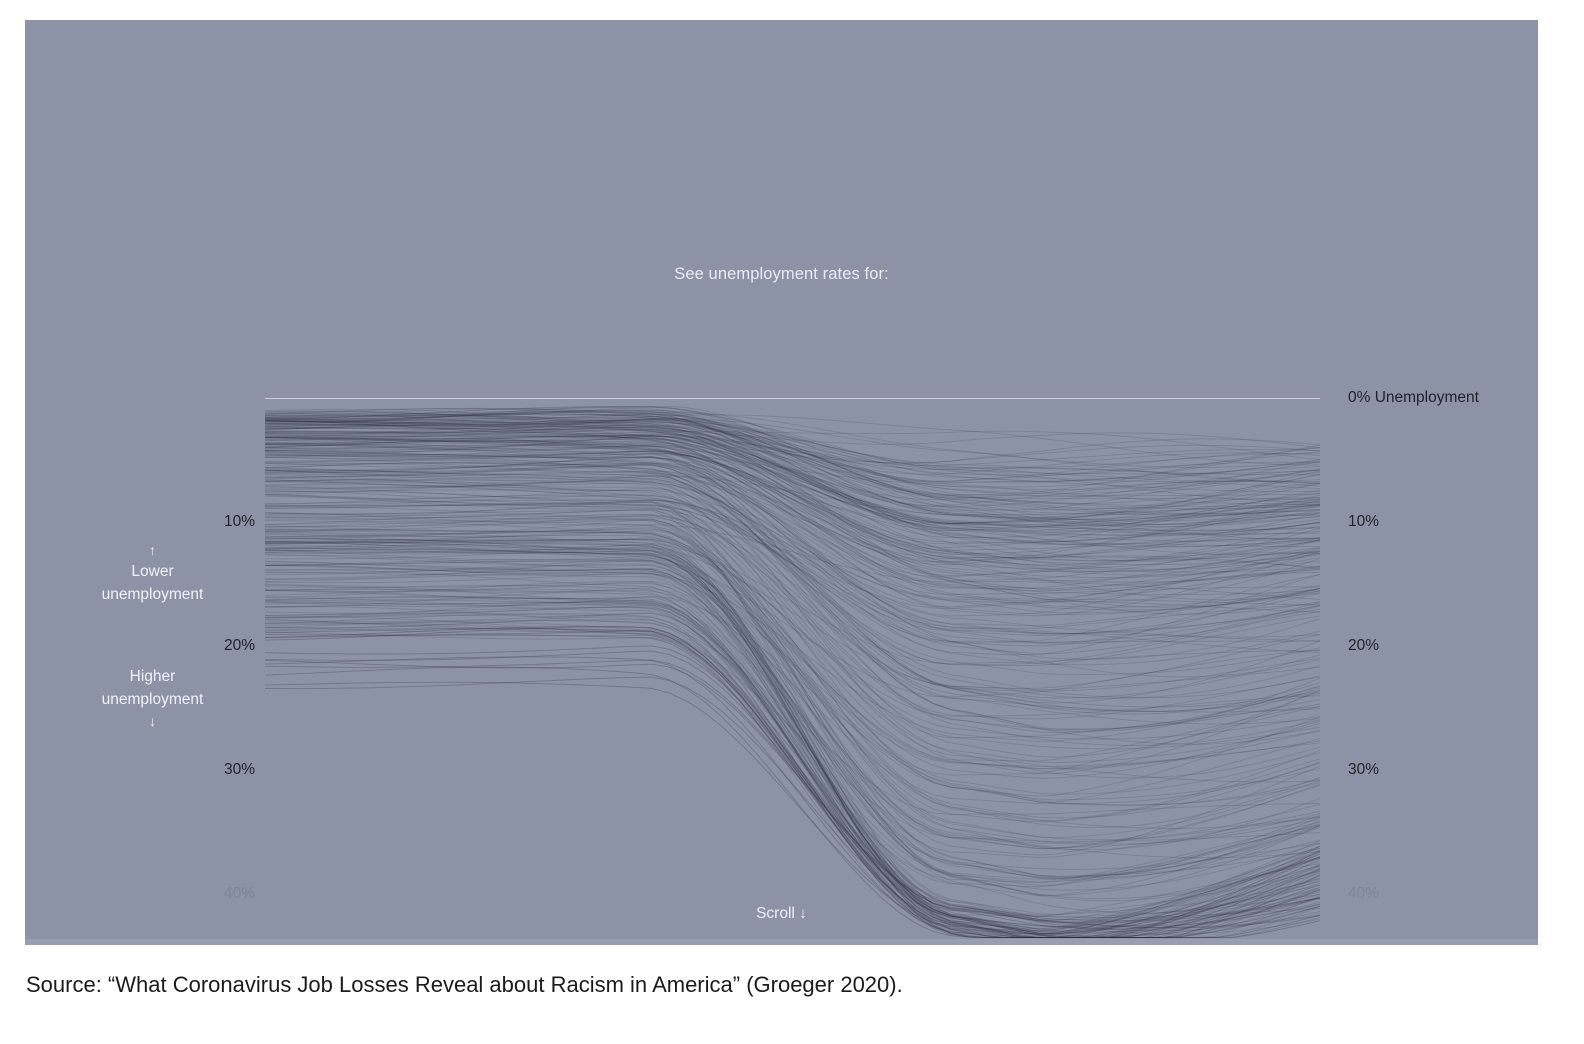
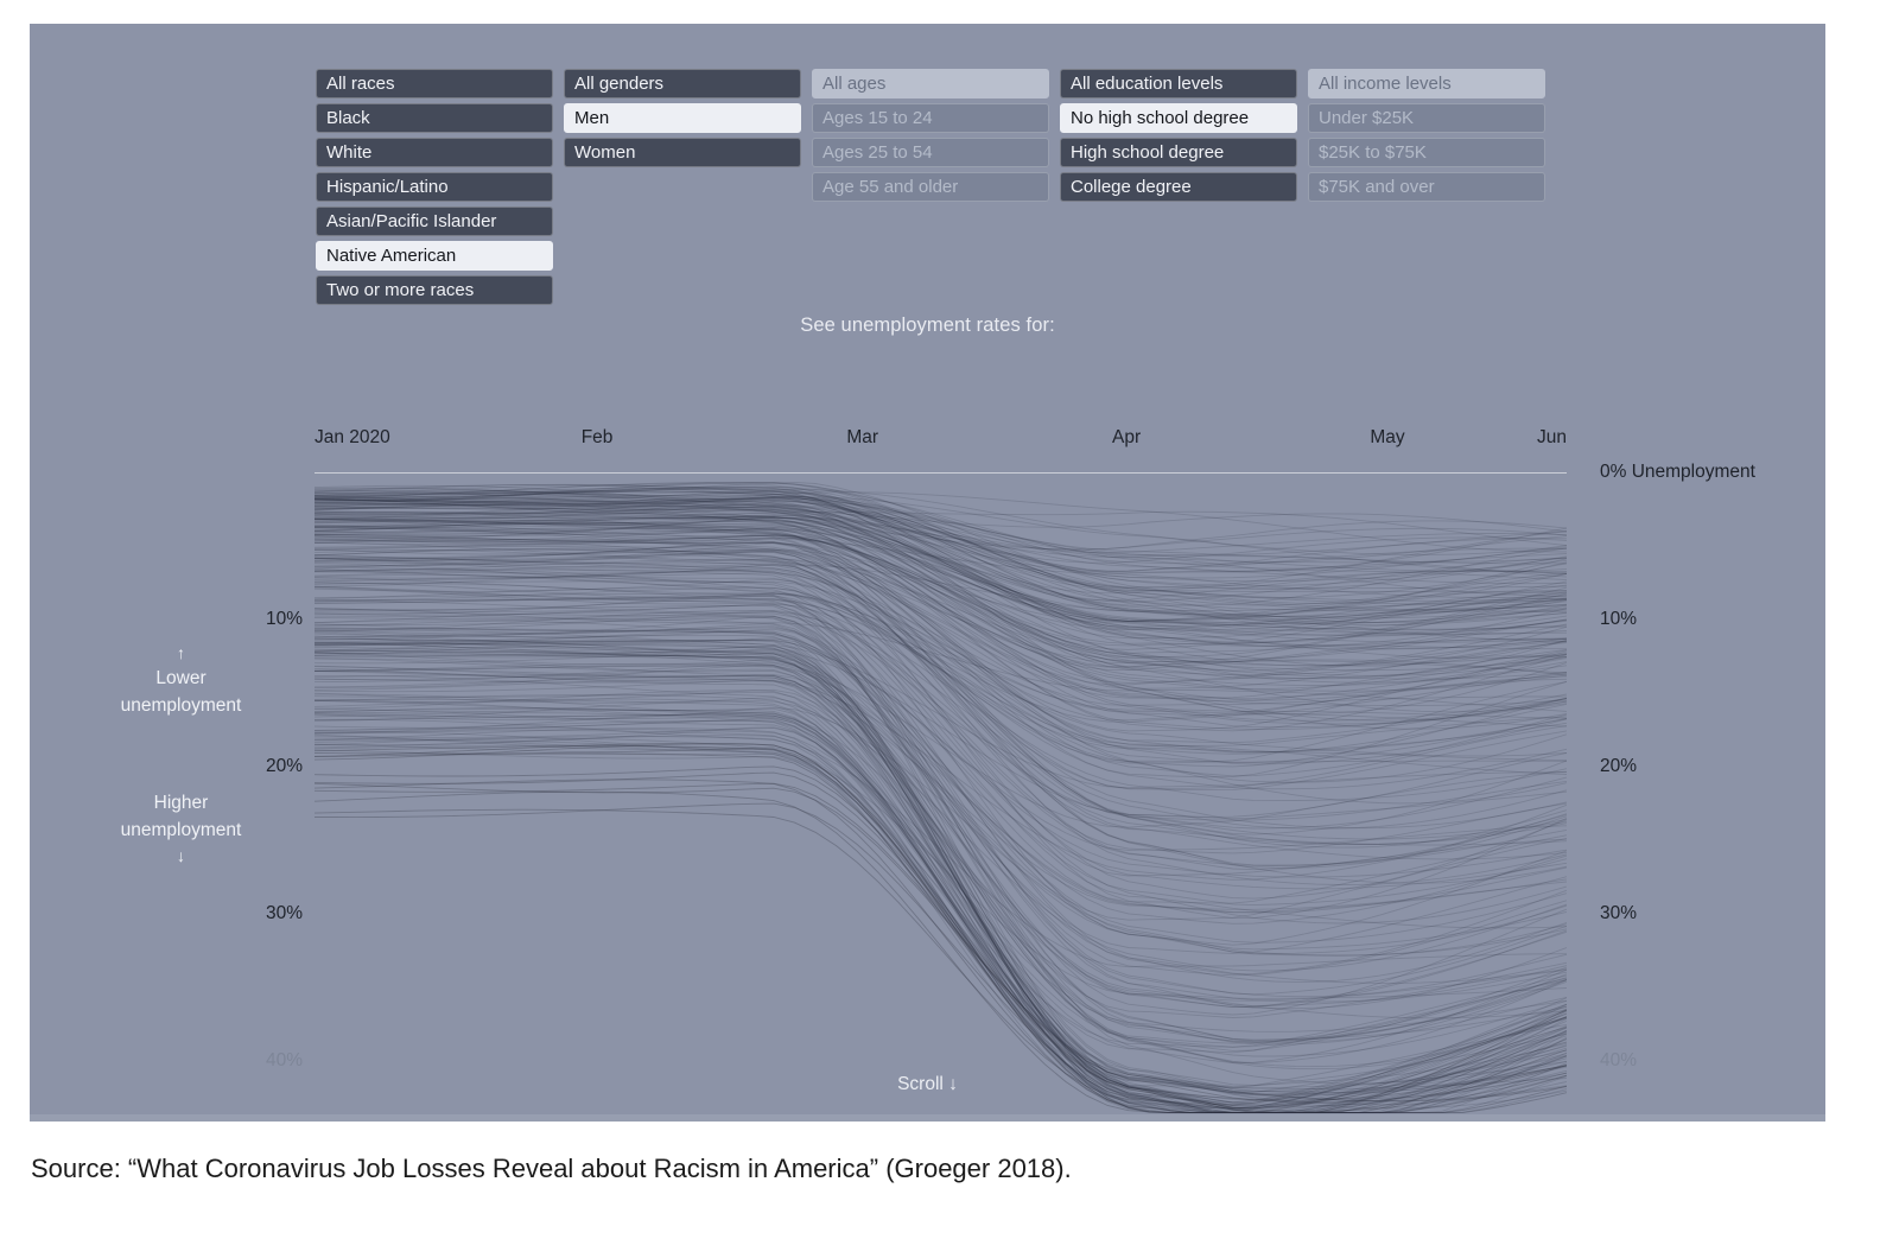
+ All races
+ Black
+ White
+ Hispanic/Latino
+ Asian/Pacific Islander
+ Native American
+ Two or more races
+ All genders
+ Men
+ Women
+ All ages
+ Ages 15 to 24
+ Ages 25 to 54
+ Age 55 and older
+ All education levels
+ No high school degree
+ High school degree
+ College degree
+ All income levels
+ Under $25K
+ $25K to $75K
+ $75K and over
  See unemployment rates for:
  ↑
  Lower
  unemployment
  Higher
  unemployment
  ↓
+ Jan 2020
+ Feb
+ Mar
+ Apr
+ May
+ Jun
  10%
  20%
  30%
  0% Unemployment
  10%
  20%
  30%
  Scroll ↓
- Source: “What Coronavirus Job Losses Reveal about Racism in America” (Groeger 2020).
+ Source: “What Coronavirus Job Losses Reveal about Racism in America” (Groeger 2018).
